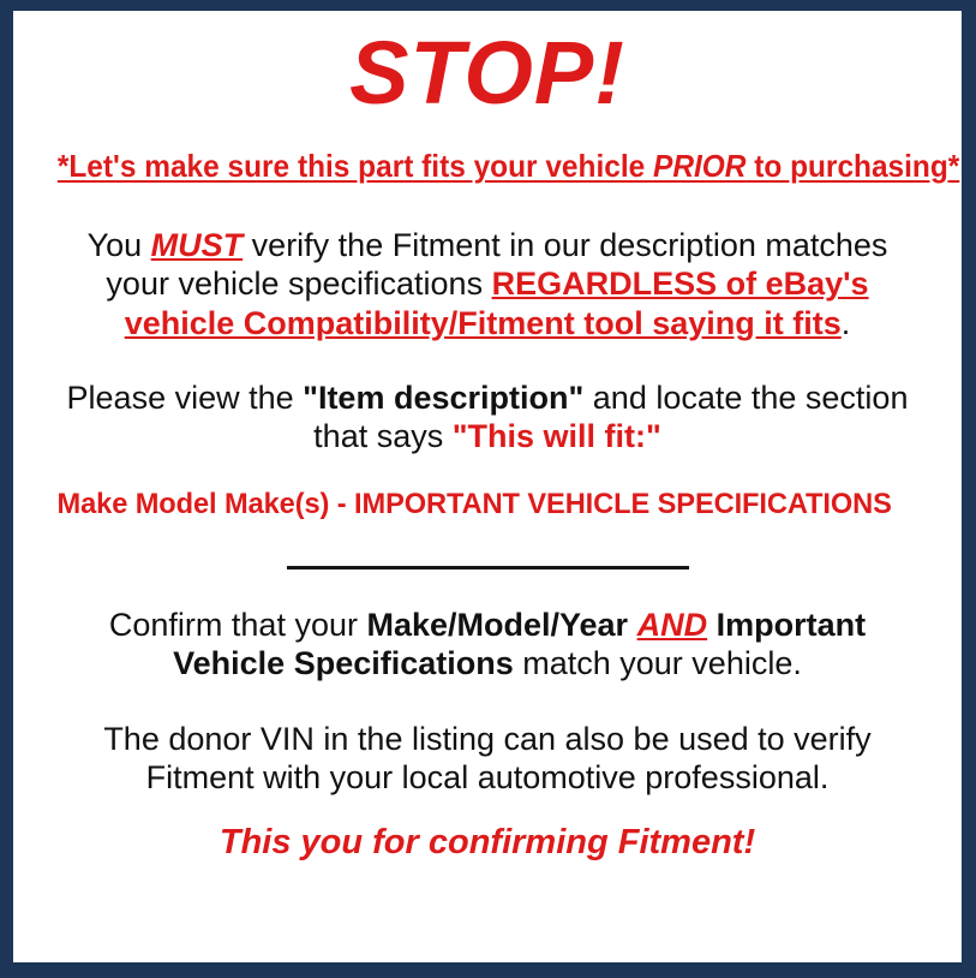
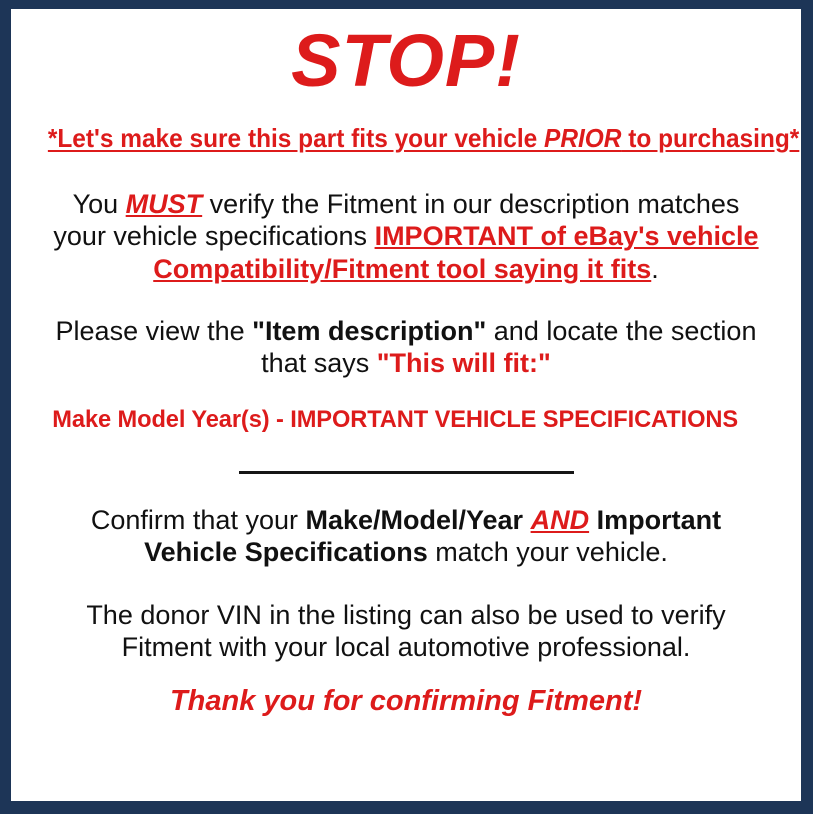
  STOP!
  *Let's make sure this part fits your vehicle PRIOR to purchasing*
- You MUST verify the Fitment in our description matches your vehicle specifications REGARDLESS of eBay's vehicle Compatibility/Fitment tool saying it fits.
+ You MUST verify the Fitment in our description matches your vehicle specifications IMPORTANT of eBay's vehicle Compatibility/Fitment tool saying it fits.
  Please view the "Item description" and locate the section that says "This will fit:"
- Make Model Make(s) - IMPORTANT VEHICLE SPECIFICATIONS
+ Make Model Year(s) - IMPORTANT VEHICLE SPECIFICATIONS
  Confirm that your Make/Model/Year AND Important Vehicle Specifications match your vehicle.
  The donor VIN in the listing can also be used to verify Fitment with your local automotive professional.
- This you for confirming Fitment!
+ Thank you for confirming Fitment!
